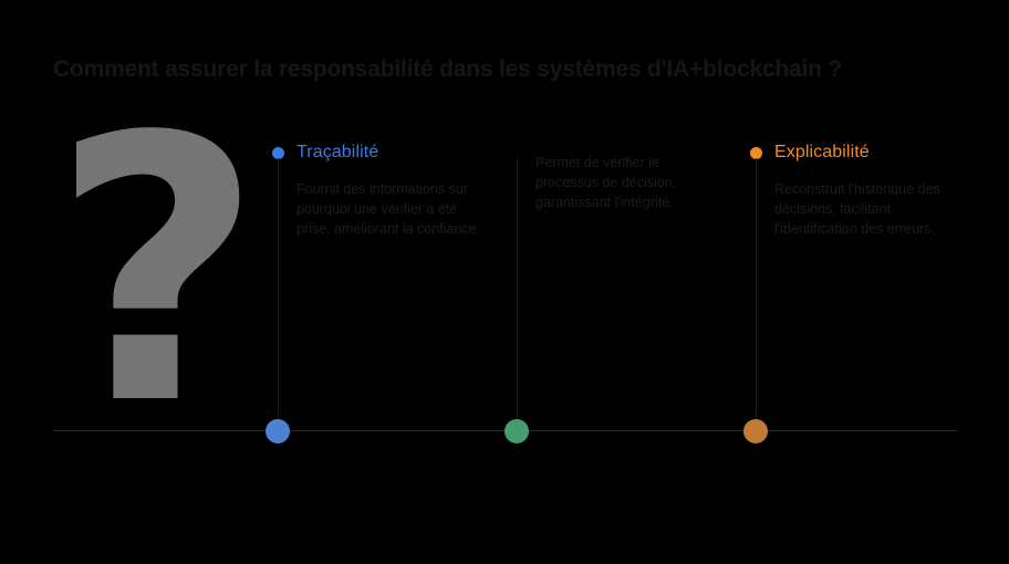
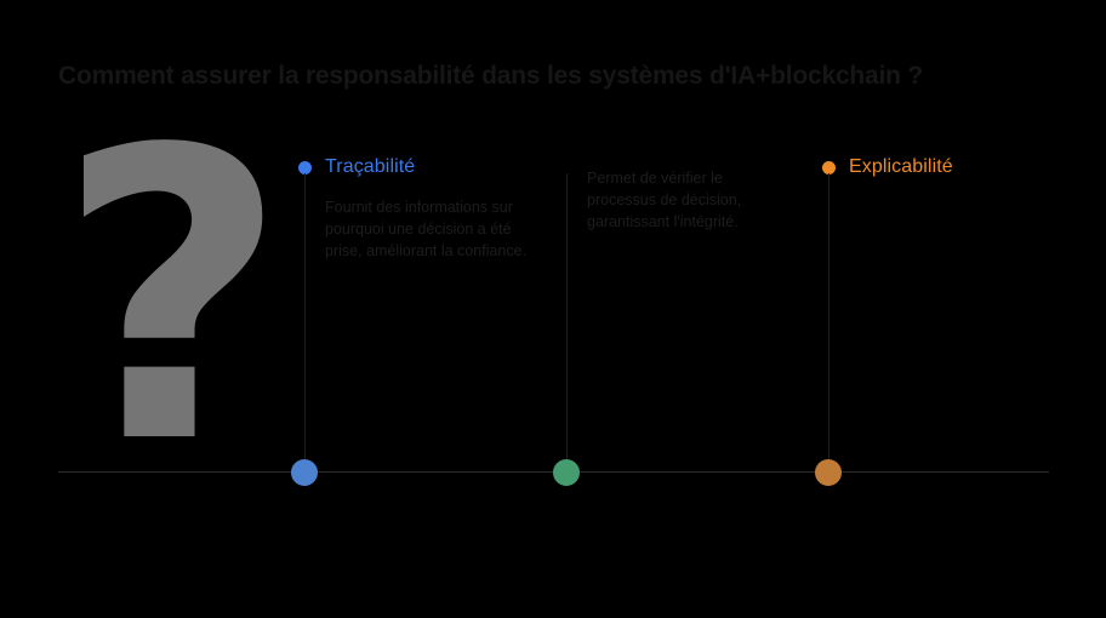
  ?
  Traçabilité
- Fournit des informations sur pourquoi une vérifier a été prise, améliorant la confiance.
+ Fournit des informations sur pourquoi une décision a été prise, améliorant la confiance.
  Permet de vérifier le processus de décision, garantissant l'intégrité.
  Explicabilité
- Reconstruit l'historique des décisions, facilitant l'identification des erreurs.
